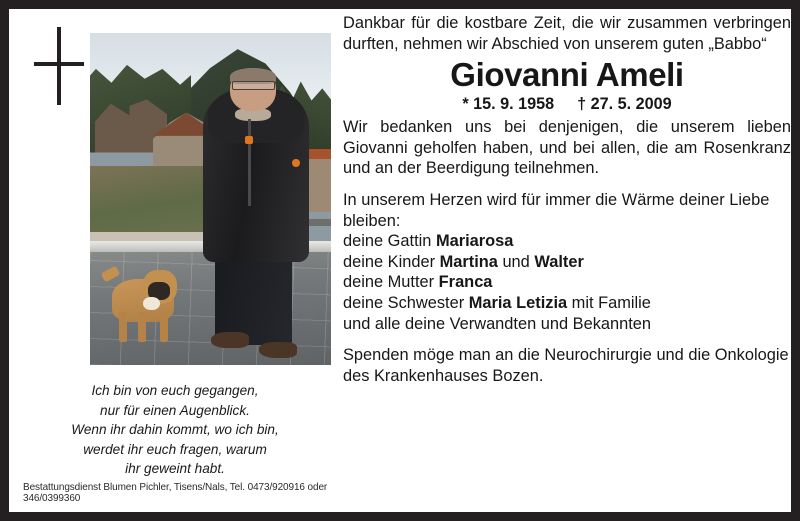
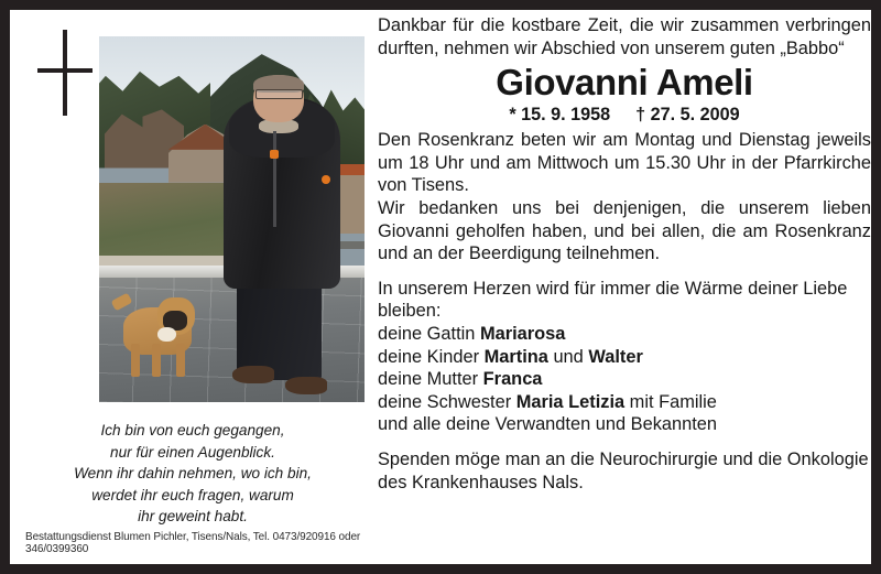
  Ich bin von euch gegangen,
  nur für einen Augenblick.
- Wenn ihr dahin kommt, wo ich bin,
+ Wenn ihr dahin nehmen, wo ich bin,
  werdet ihr euch fragen, warum
  ihr geweint habt.
  Bestattungsdienst Blumen Pichler, Tisens/Nals, Tel. 0473/920916 oder 346/0399360
  Dankbar für die kostbare Zeit, die wir zusammen verbringen durften, nehmen wir Abschied von unserem guten „Babbo“
  Giovanni Ameli
  * 15. 9. 1958 † 27. 5. 2009
+ Den Rosenkranz beten wir am Montag und Dienstag jeweils um 18 Uhr und am Mittwoch um 15.30 Uhr in der Pfarrkirche von Tisens.
  Wir bedanken uns bei denjenigen, die unserem lieben Giovanni geholfen haben, und bei allen, die am Rosenkranz und an der Beerdigung teilnehmen.
  In unserem Herzen wird für immer die Wärme deiner Liebe bleiben:
  deine Gattin Mariarosa
  deine Kinder Martina und Walter
  deine Mutter Franca
  deine Schwester Maria Letizia mit Familie
  und alle deine Verwandten und Bekannten
- Spenden möge man an die Neurochirurgie und die Onkologie des Krankenhauses Bozen.
+ Spenden möge man an die Neurochirurgie und die Onkologie des Krankenhauses Nals.
